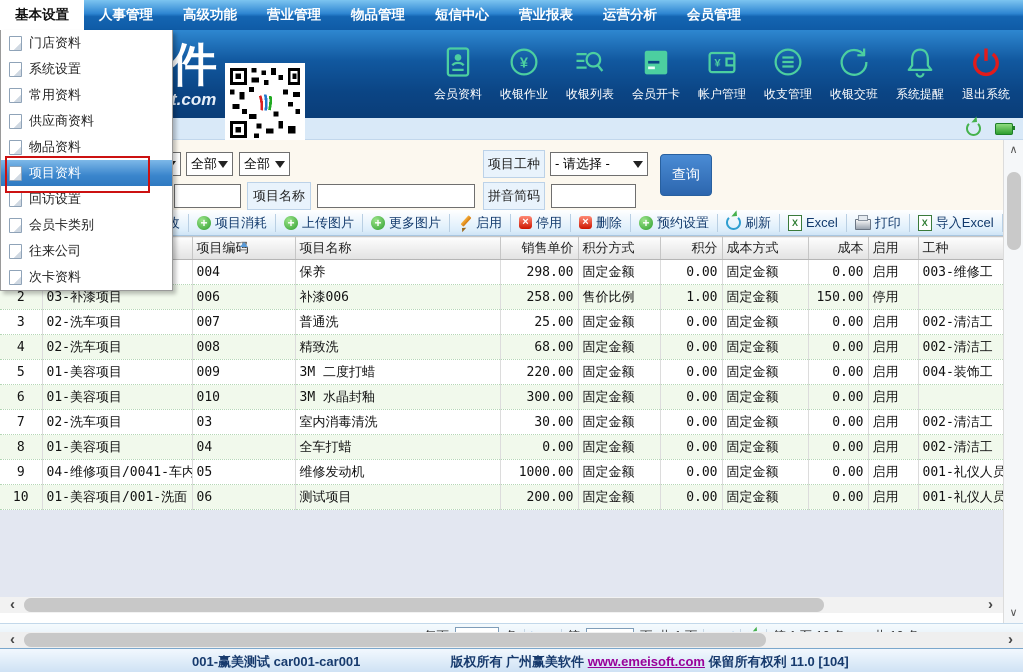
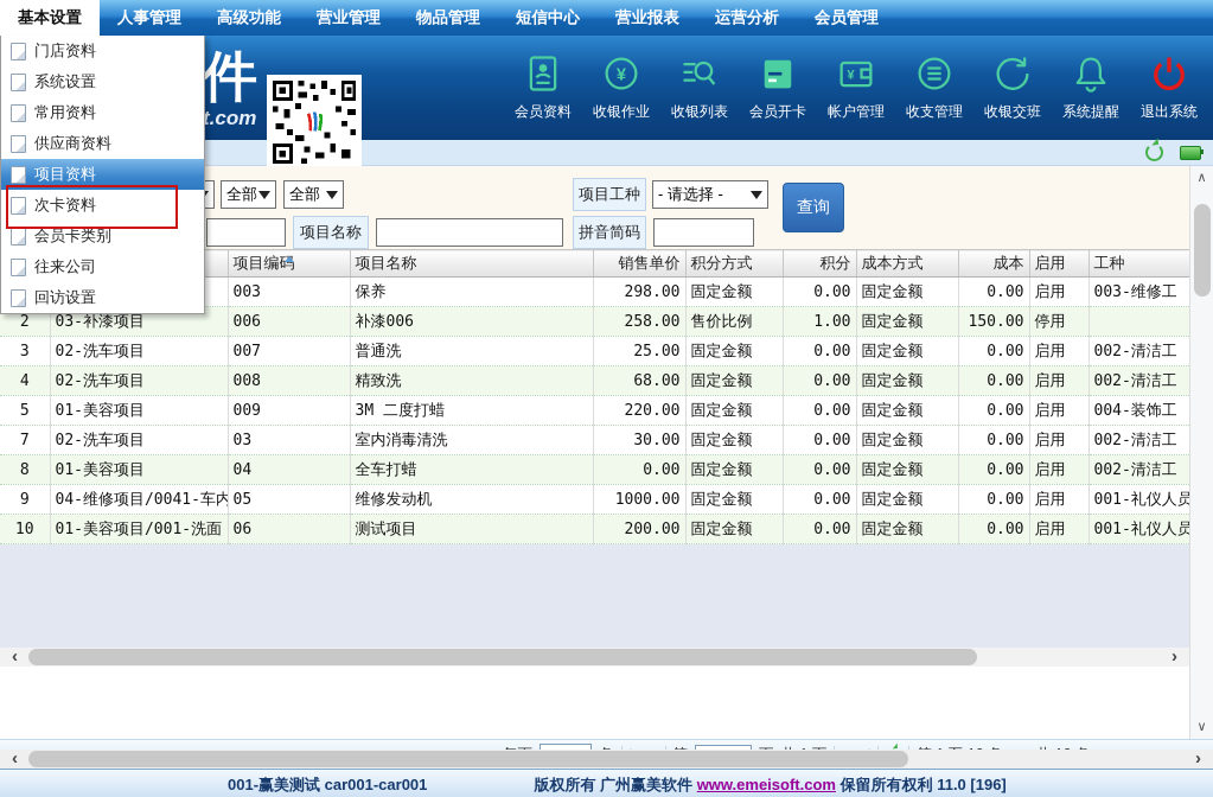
  基本设置
  人事管理
  高级功能
  营业管理
  物品管理
  短信中心
  营业报表
  运营分析
  会员管理
  件
  t.com
  会员资料
  ¥
  收银作业
  收银列表
  会员开卡
  ¥
  帐户管理
  收支管理
  收银交班
  系统提醒
  退出系统
  全部
  全部
  项目工种
  - 请选择 -
  查询
  项目名称
  拼音简码
- 改
- 项目消耗
- 上传图片
- 更多图片
- 启用
- 停用
- 删除
- 预约设置
- 刷新
- Excel
- 打印
- 导入Excel
  		项目编码	项目名称	销售单价	积分方式	积分	成本方式	成本	启用	工种
- 		004	保养	298.00	固定金额	0.00	固定金额	0.00	启用	003-维修工
+ 		003	保养	298.00	固定金额	0.00	固定金额	0.00	启用	003-维修工
  2	03-补漆项目	006	补漆006	258.00	售价比例	1.00	固定金额	150.00	停用
  3	02-洗车项目	007	普通洗	25.00	固定金额	0.00	固定金额	0.00	启用	002-清洁工
  4	02-洗车项目	008	精致洗	68.00	固定金额	0.00	固定金额	0.00	启用	002-清洁工
  5	01-美容项目	009	3M 二度打蜡	220.00	固定金额	0.00	固定金额	0.00	启用	004-装饰工
- 6	01-美容项目	010	3M 水晶封釉	300.00	固定金额	0.00	固定金额	0.00	启用
  7	02-洗车项目	03	室内消毒清洗	30.00	固定金额	0.00	固定金额	0.00	启用	002-清洁工
  8	01-美容项目	04	全车打蜡	0.00	固定金额	0.00	固定金额	0.00	启用	002-清洁工
  9	04-维修项目/0041-车内	05	维修发动机	1000.00	固定金额	0.00	固定金额	0.00	启用	001-礼仪人员
  10	01-美容项目/001-洗面	06	测试项目	200.00	固定金额	0.00	固定金额	0.00	启用	001-礼仪人员
  ‹
  ›
  ∧
  ∨
  ‹
  ›
  001-赢美测试 car001-car001
- 版权所有 广州赢美软件 www.emeisoft.com 保留所有权利 11.0 [104]
+ 版权所有 广州赢美软件 www.emeisoft.com 保留所有权利 11.0 [196]
  门店资料
  系统设置
  常用资料
  供应商资料
- 物品资料
  项目资料
- 回访设置
+ 次卡资料
  会员卡类别
  往来公司
- 次卡资料
+ 回访设置
